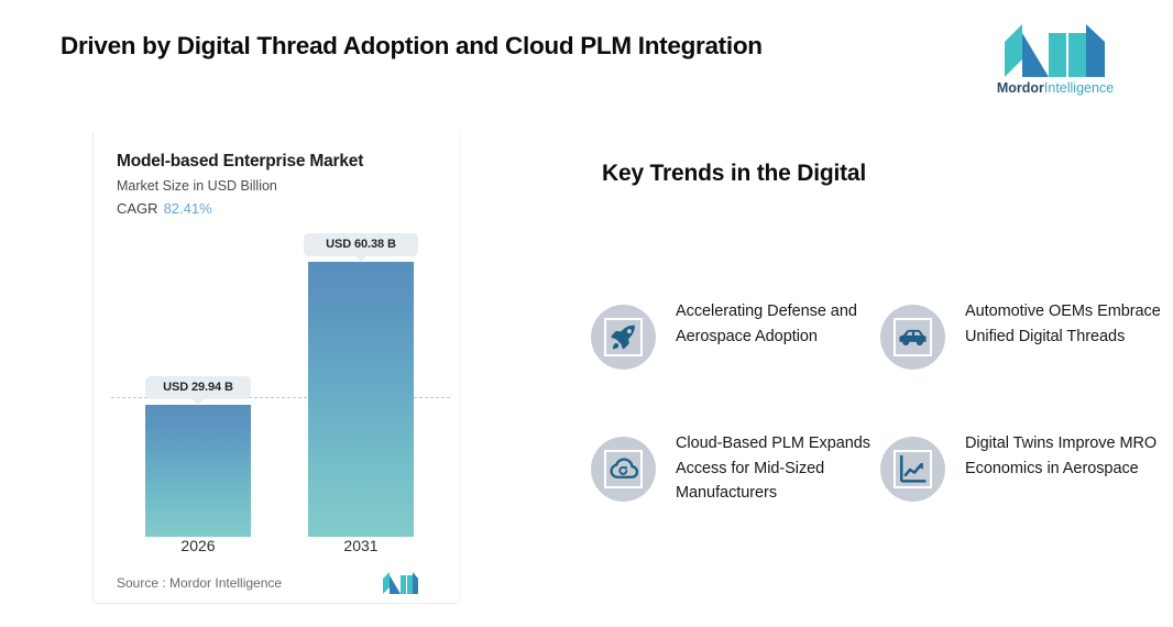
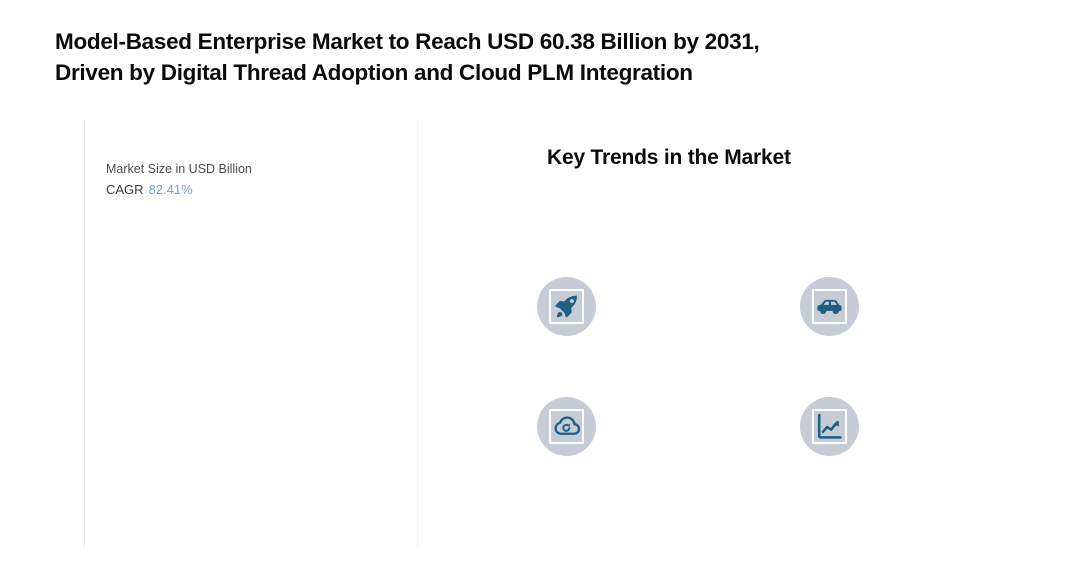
+ Model-Based Enterprise Market to Reach USD 60.38 Billion by 2031,
  Driven by Digital Thread Adoption and Cloud PLM Integration
- MordorIntelligence
- Model-based Enterprise Market
  Market Size in USD Billion
  CAGR 82.41%
- USD 29.94 B
- USD 60.38 B
- 2026
- 2031
- Source : Mordor Intelligence
- Key Trends in the Digital
+ Key Trends in the Market
- Accelerating Defense and Aerospace Adoption
- Automotive OEMs Embrace Unified Digital Threads
- Cloud-Based PLM Expands Access for Mid-Sized Manufacturers
- Digital Twins Improve MRO Economics in Aerospace
